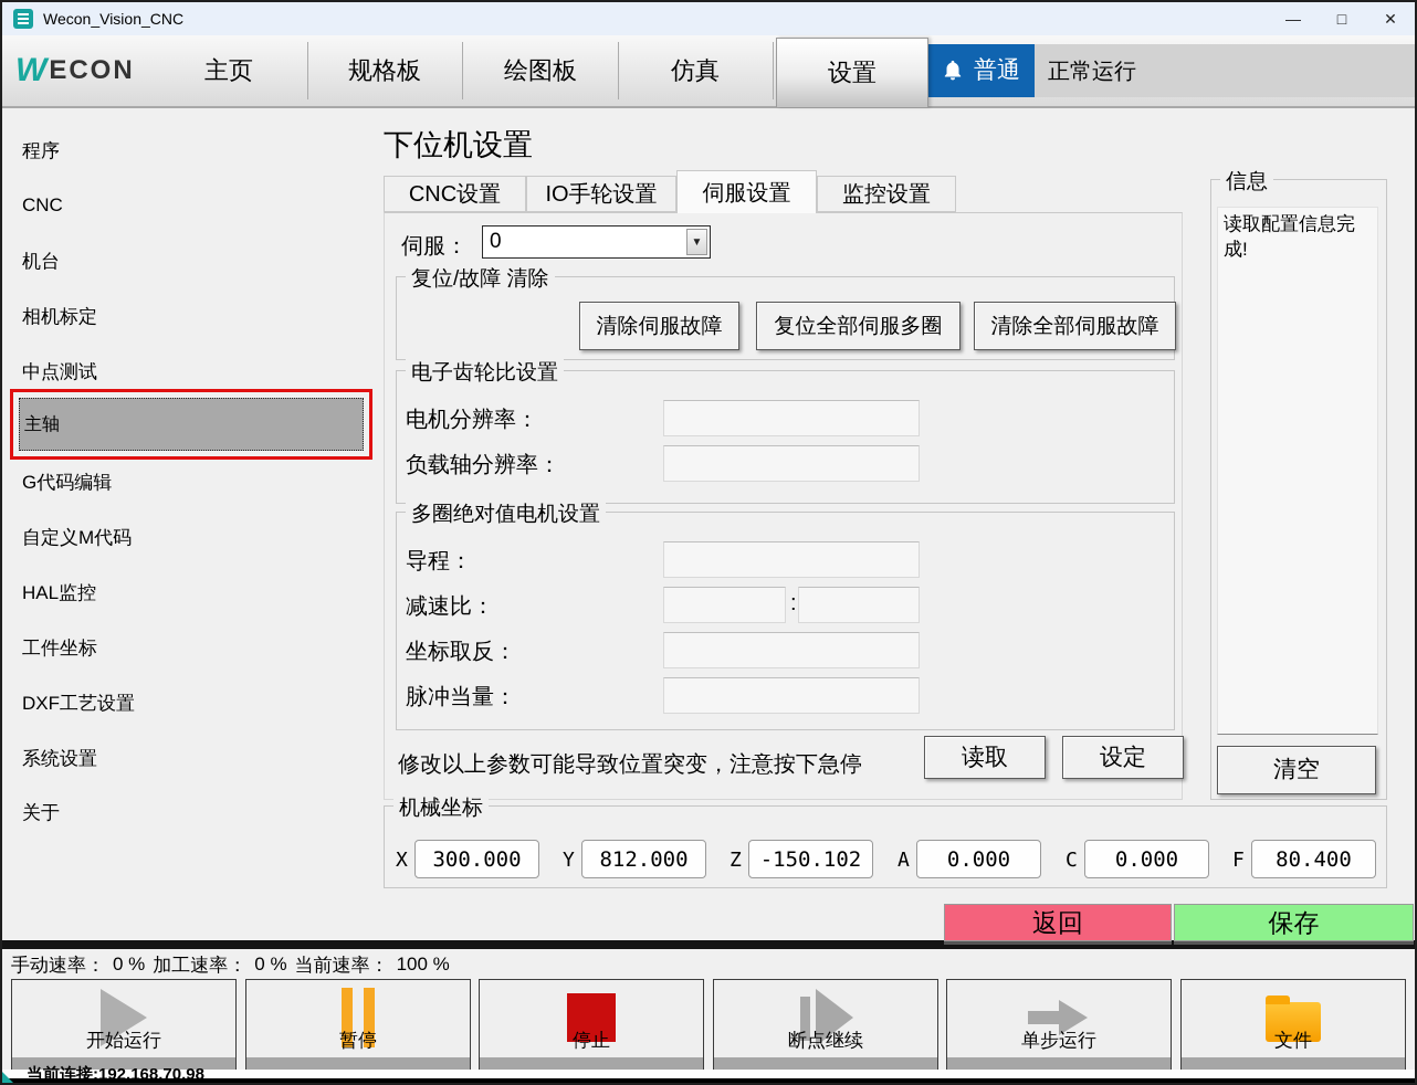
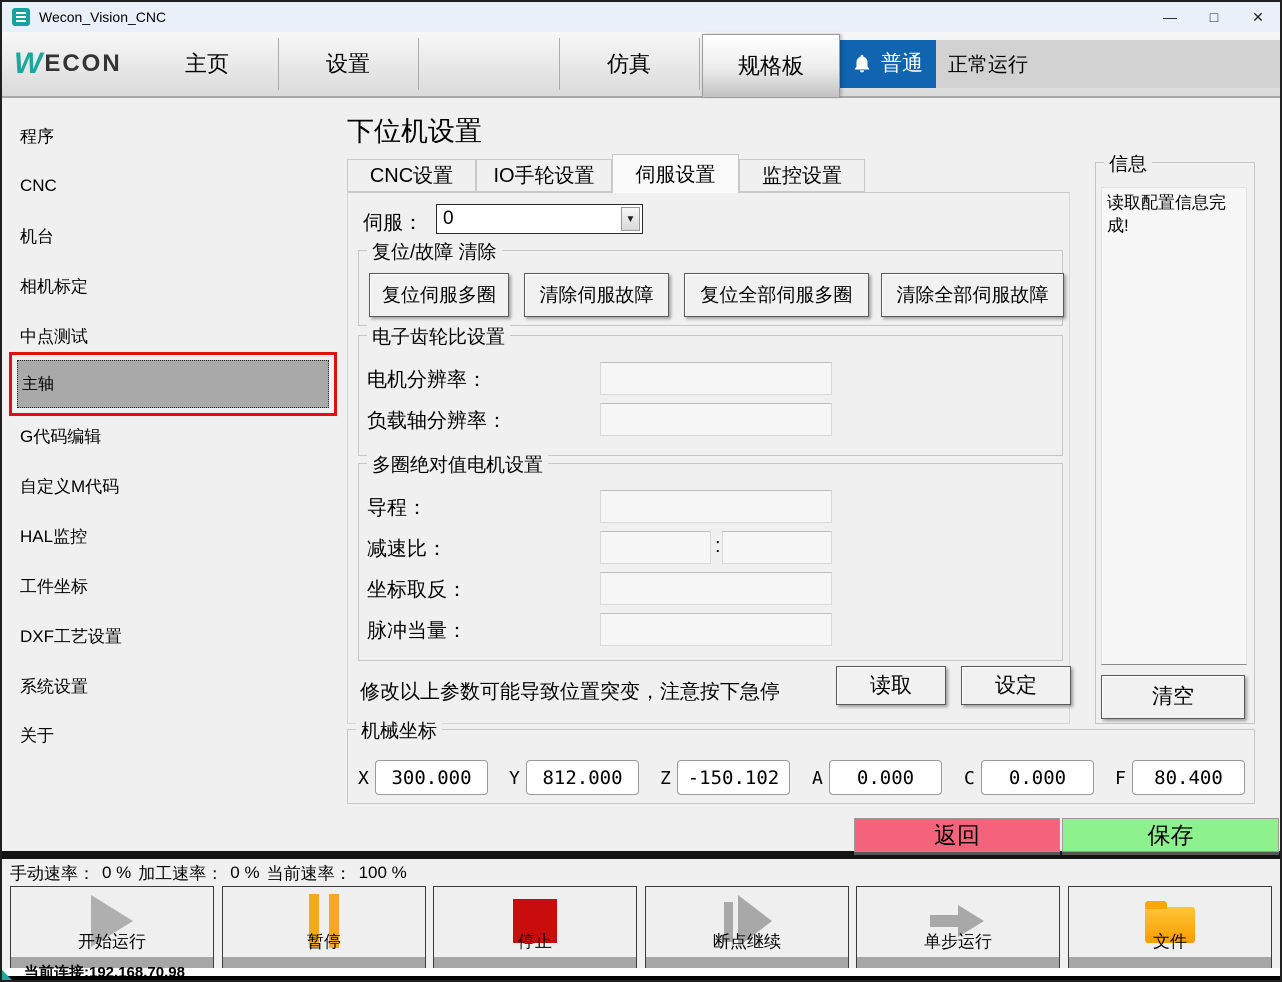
  Wecon_Vision_CNC
  —
  □
  ✕
  W
  ECON
  主页
- 规格板
+ 设置
- 绘图板
  仿真
- 设置
+ 规格板
  普通
  正常运行
  程序
  CNC
  机台
  相机标定
  中点测试
  主轴
  G代码编辑
  自定义M代码
  HAL监控
  工件坐标
  DXF工艺设置
  系统设置
  关于
  下位机设置
  CNC设置
  IO手轮设置
  伺服设置
  监控设置
  伺服：
  0
  ▼
  复位/故障 清除
+ 复位伺服多圈
  清除伺服故障
  复位全部伺服多圈
  清除全部伺服故障
  电子齿轮比设置
  电机分辨率：
  负载轴分辨率：
  多圈绝对值电机设置
  导程：
  减速比：
  :
  坐标取反：
  脉冲当量：
  修改以上参数可能导致位置突变，注意按下急停
  读取
  设定
  信息
  读取配置信息完成!
  清空
  机械坐标
  X
  300.000
  Y
  812.000
  Z
  -150.102
  A
  0.000
  C
  0.000
  F
  80.400
  返回
  保存
  手动速率：
  0 %
  加工速率：
  0 %
  当前速率：
  100 %
  开始运行
  暂停
  停止
  断点继续
  单步运行
  文件
  当前连接:192.168.70.98
